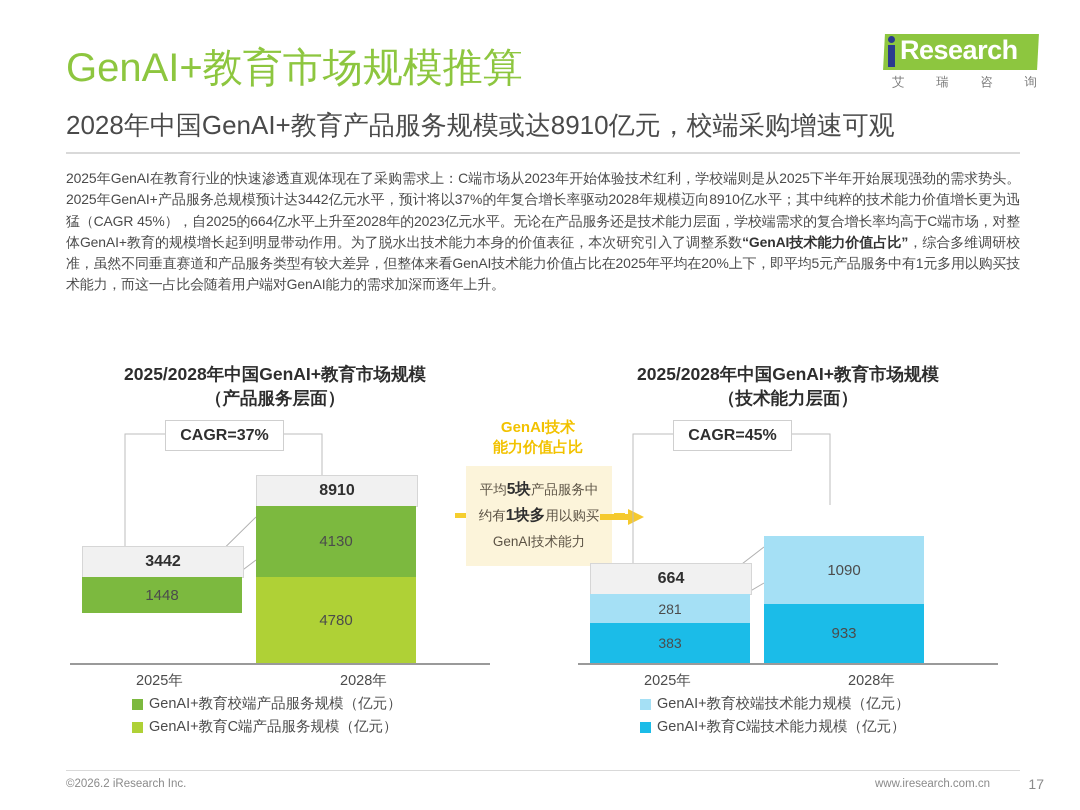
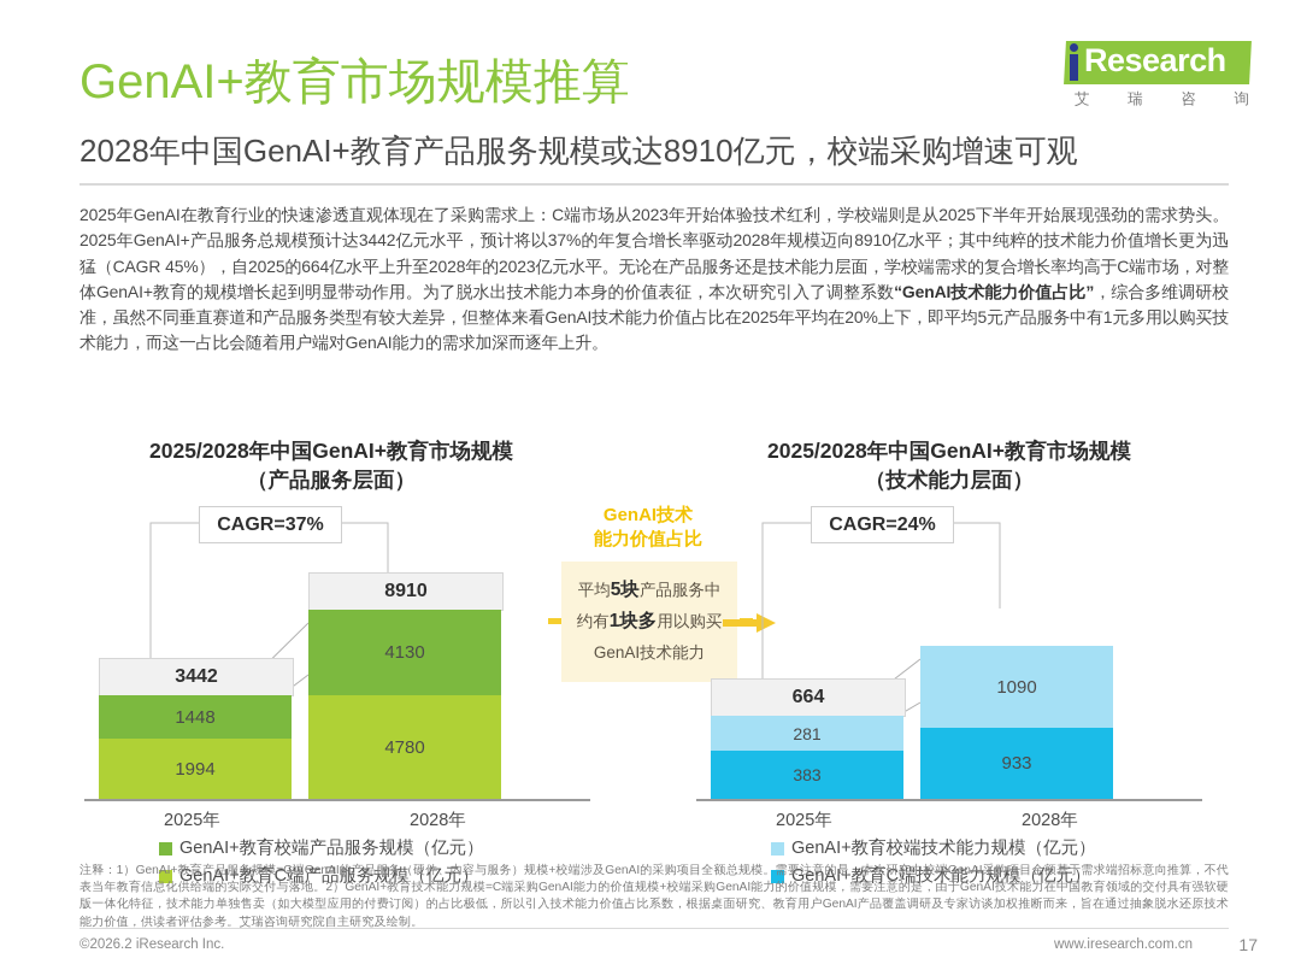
  Research
  艾
  瑞
  咨
  询
  GenAI+教育市场规模推算
  2028年中国GenAI+教育产品服务规模或达8910亿元，校端采购增速可观
  2025年GenAI在教育行业的快速渗透直观体现在了采购需求上：C端市场从2023年开始体验技术红利，学校端则是从2025下半年开始展现强劲的需求势头。2025年GenAI+产品服务总规模预计达3442亿元水平，预计将以37%的年复合增长率驱动2028年规模迈向8910亿水平；其中纯粹的技术能力价值增长更为迅猛（CAGR 45%），自2025的664亿水平上升至2028年的2023亿元水平。无论在产品服务还是技术能力层面，学校端需求的复合增长率均高于C端市场，对整体GenAI+教育的规模增长起到明显带动作用。为了脱水出技术能力本身的价值表征，本次研究引入了调整系数“GenAI技术能力价值占比”，综合多维调研校准，虽然不同垂直赛道和产品服务类型有较大差异，但整体来看GenAI技术能力价值占比在2025年平均在20%上下，即平均5元产品服务中有1元多用以购买技术能力，而这一占比会随着用户端对GenAI能力的需求加深而逐年上升。
  2025/2028年中国GenAI+教育市场规模
  （产品服务层面）
  CAGR=37%
  3442
  8910
  1448
+ 1994
  4130
  4780
  2025年
  2028年
  GenAI+教育校端产品服务规模（亿元）
  GenAI+教育C端产品服务规模（亿元）
  GenAI技术
  能力价值占比
  平均5块产品服务中
  约有1块多用以购买
  GenAI技术能力
  2025/2028年中国GenAI+教育市场规模
  （技术能力层面）
- CAGR=45%
+ CAGR=24%
  664
  281
  383
  1090
  933
  2025年
  2028年
  GenAI+教育校端技术能力规模（亿元）
  GenAI+教育C端技术能力规模（亿元）
+ 注释：1）GenAI+教育产品服务规模=C端GenAI的产品服务（硬件、内容与服务）规模+校端涉及GenAI的采购项目全额总规模。需要注意的是，本次研究中校端GenAI采购项目金额基于需求端招标意向推算，不代表当年教育信息化供给端的实际交付与落地。2）GenAI+教育技术能力规模=C端采购GenAI能力的价值规模+校端采购GenAI能力的价值规模，需要注意的是，由于GenAI技术能力在中国教育领域的交付具有强软硬版一体化特征，技术能力单独售卖（如大模型应用的付费订阅）的占比极低，所以引入技术能力价值占比系数，根据桌面研究、教育用户GenAI产品覆盖调研及专家访谈加权推断而来，旨在通过抽象脱水还原技术能力价值，供读者评估参考。艾瑞咨询研究院自主研究及绘制。
  ©2026.2 iResearch Inc.
  www.iresearch.com.cn
  17
